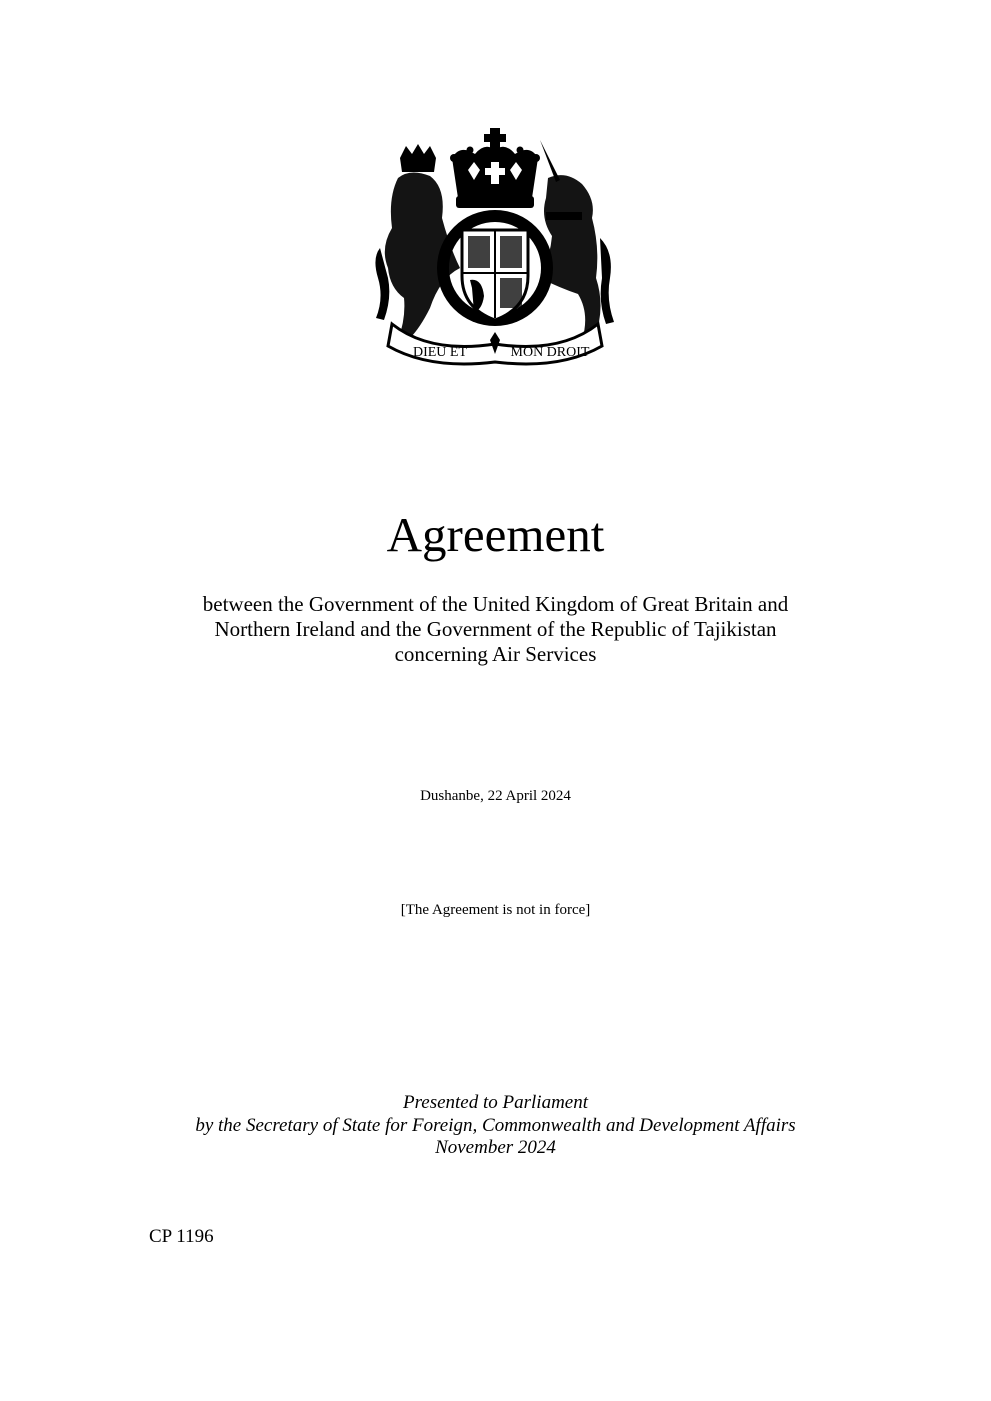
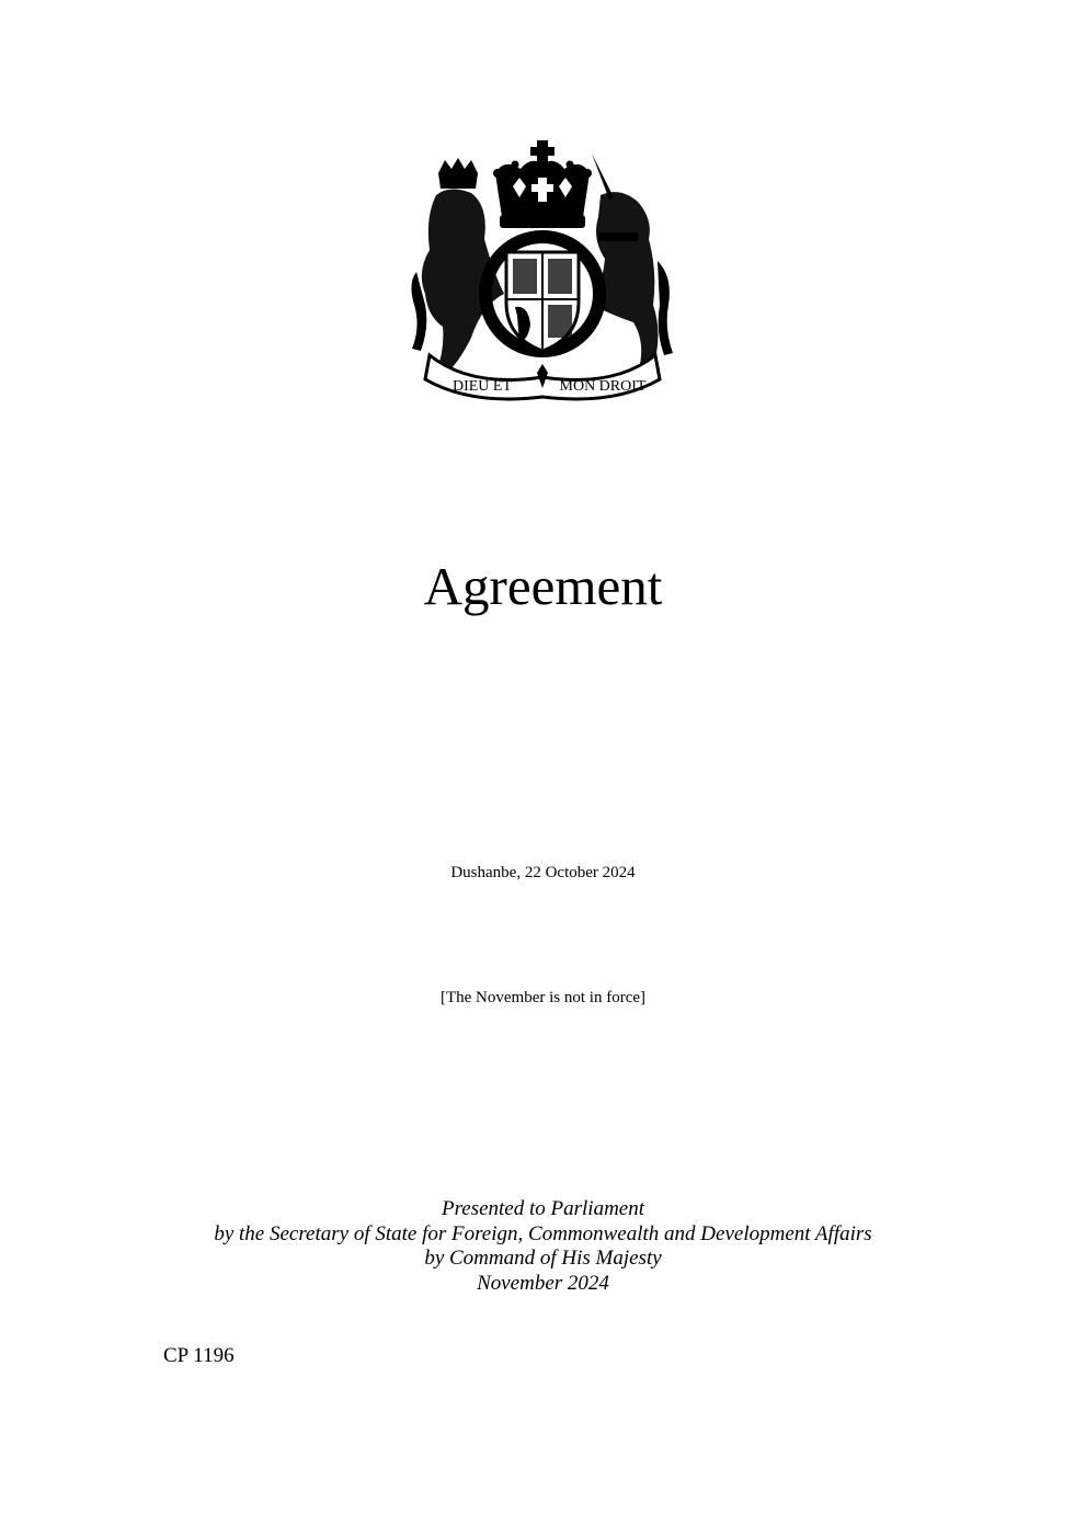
  DIEU ET
  MON DROIT
  Agreement
- between the Government of the United Kingdom of Great Britain and
- Northern Ireland and the Government of the Republic of Tajikistan
- concerning Air Services
- Dushanbe, 22 April 2024
+ Dushanbe, 22 October 2024
- [The Agreement is not in force]
+ [The November is not in force]
  Presented to Parliament
  by the Secretary of State for Foreign, Commonwealth and Development Affairs
+ by Command of His Majesty
  November 2024
  CP 1196
